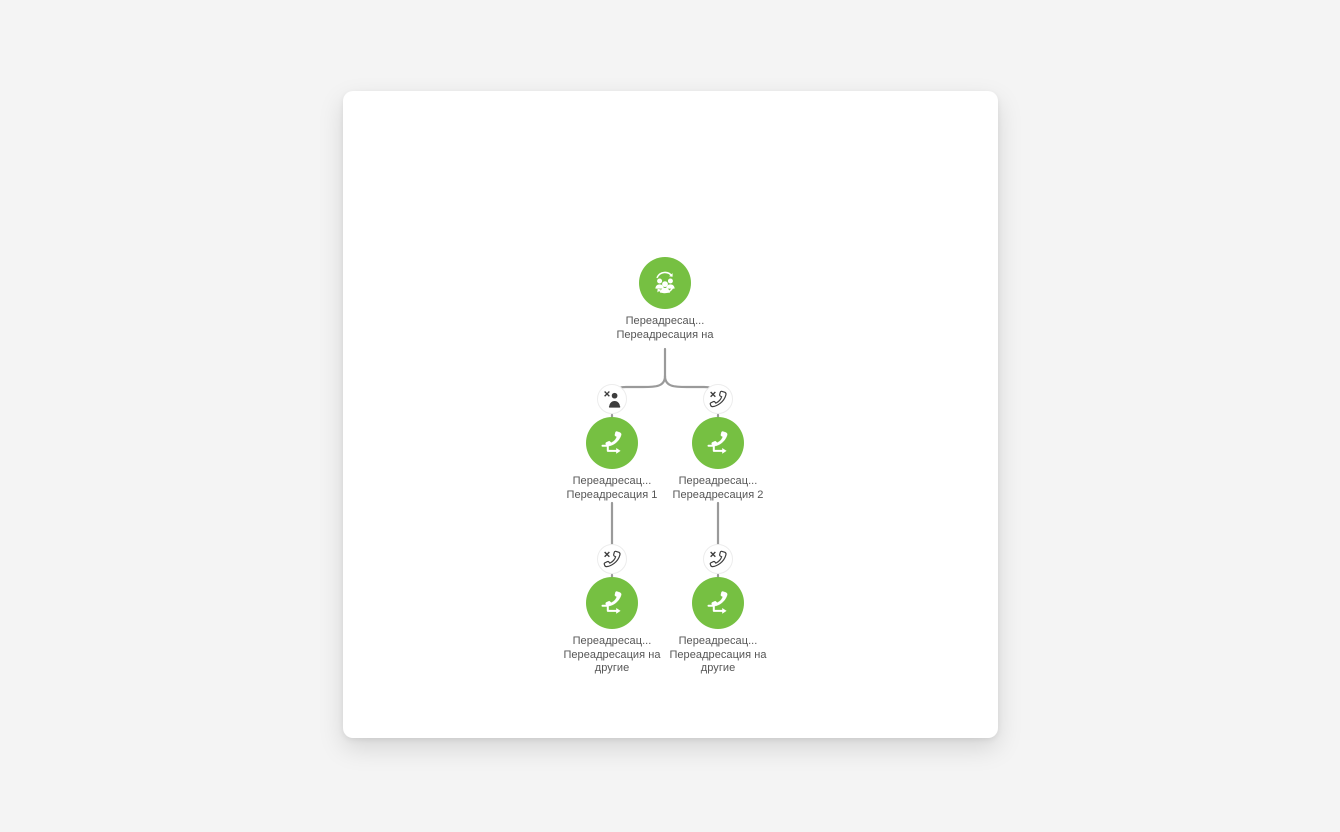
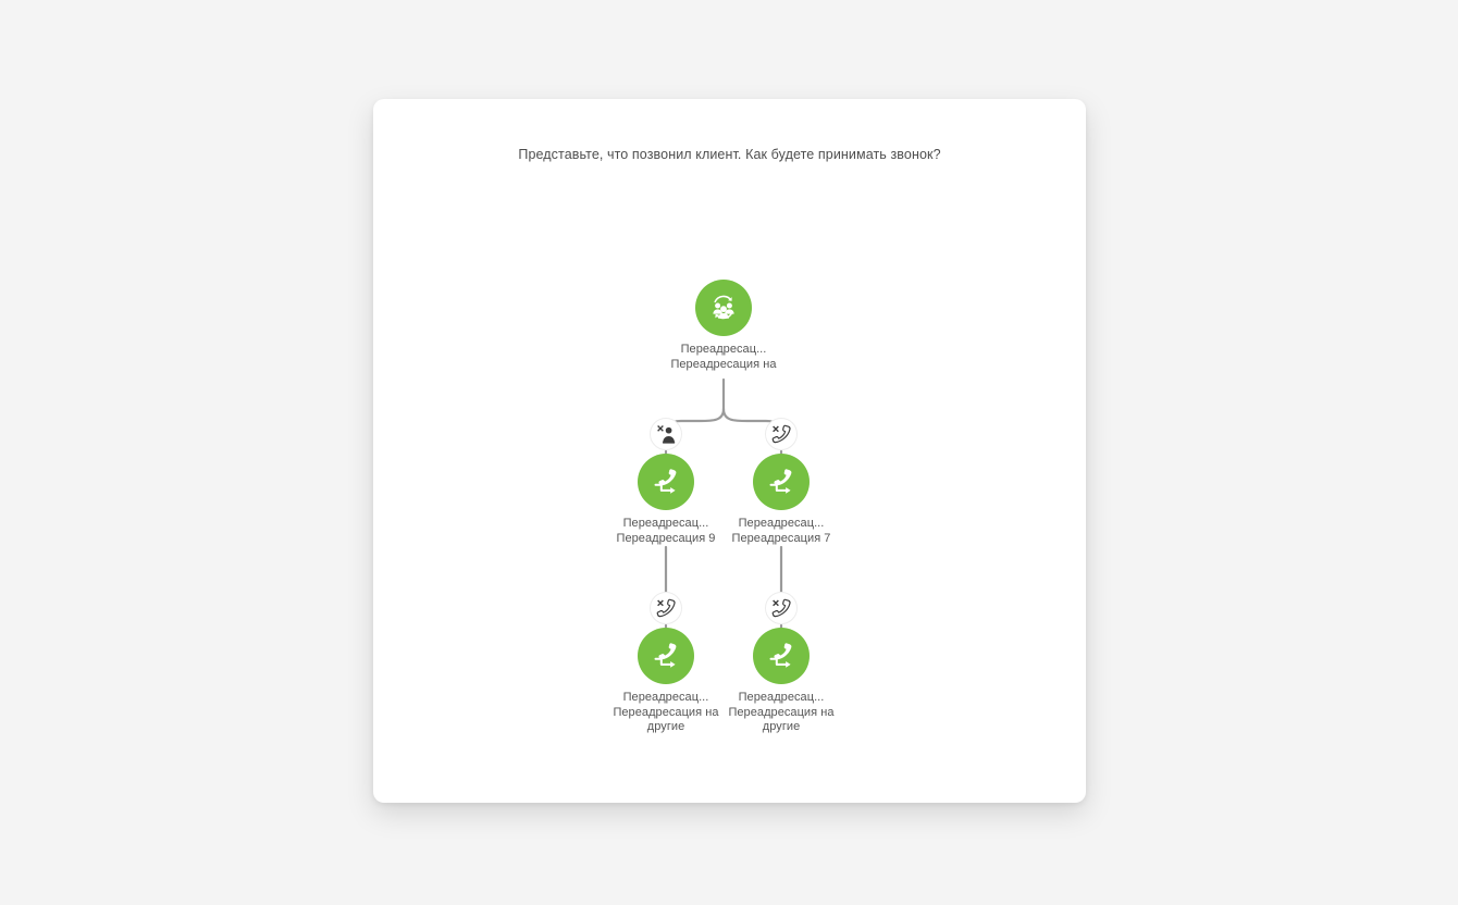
+ Представьте, что позвонил клиент. Как будете принимать звонок?
  Переадресац...
  Переадресация на
  Переадресац...
- Переадресация 1
+ Переадресация 9
  Переадресац...
- Переадресация 2
+ Переадресация 7
  Переадресац...
  Переадресация на другие
  Переадресац...
  Переадресация на другие
